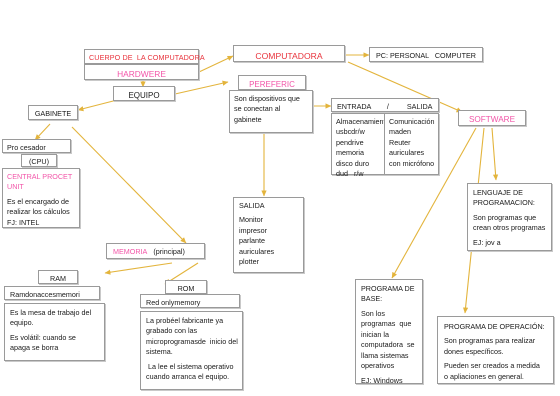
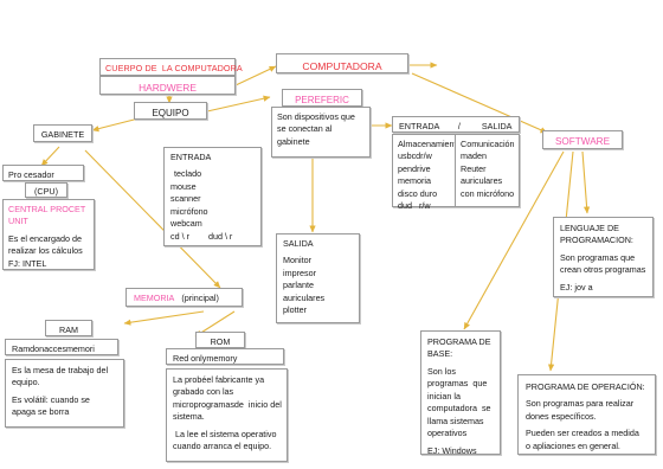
  CUERPO DE LA COMPUTADORA
  HARDWERE
  EQUIPO
  COMPUTADORA
- PC: PERSONAL COMPUTER
  PEREFERIC
  Son dispositivos que
  se conectan al
  gabinete
  GABINETE
  Pro cesador
  (CPU)
  CENTRAL PROCET
  UNIT
  Es el encargado de
  realizar los cálculos
  FJ: INTEL
+ ENTRADA
+ teclado
+ mouse
+ scanner
+ micrófono
+ webcam
+ cd \ r dud \ r
  SALIDA
  Monitor
  impresor
  parlante
  auriculares
  plotter
  ENTRADA / SALIDA
  Almacenamien
  usbcdr/w
  pendrive
  memoria
  disco duro
  dud r/w
  Comunicación
  maden
  Reuter
  auriculares
  con micrófono
  SOFTWARE
  LENGUAJE DE
  PROGRAMACION:
  Son programas que
  crean otros programas
  EJ: jov a
  PROGRAMA DE
  BASE:
  Son los
  programas que
  inician la
  computadora se
  llama sistemas
  operativos
  EJ: Windows
  PROGRAMA DE OPERACIÓN:
  Son programas para realizar
  dones específicos.
  Pueden ser creados a medida
  o apliaciones en general.
  MEMORIA (principal)
  RAM
  Ramdonaccesmemori
  Es la mesa de trabajo del
  equipo.
  Es volátil: cuando se
  apaga se borra
  ROM
  Red onlymemory
  La probéel fabricante ya
  grabado con las
  microprogramasde inicio del
  sistema.
  La lee el sistema operativo
  cuando arranca el equipo.
